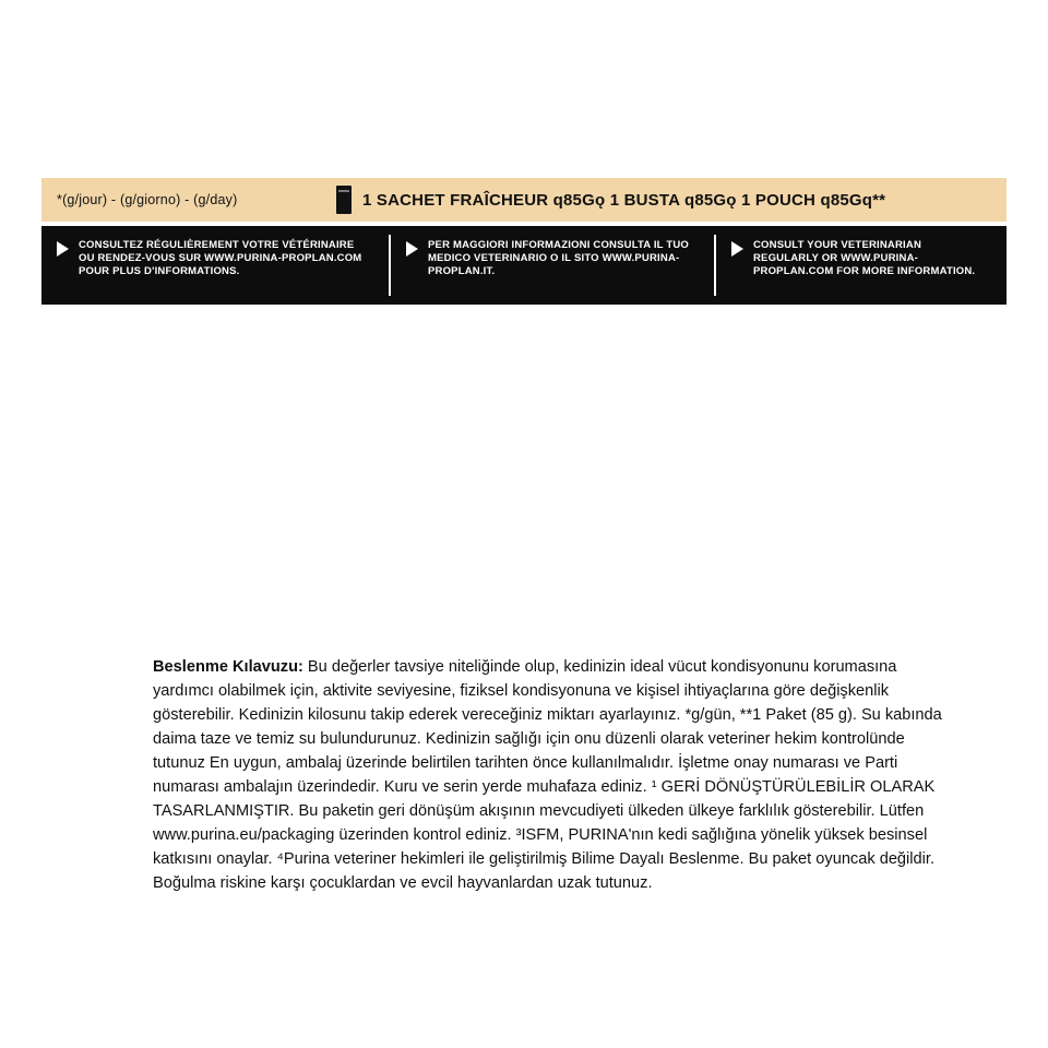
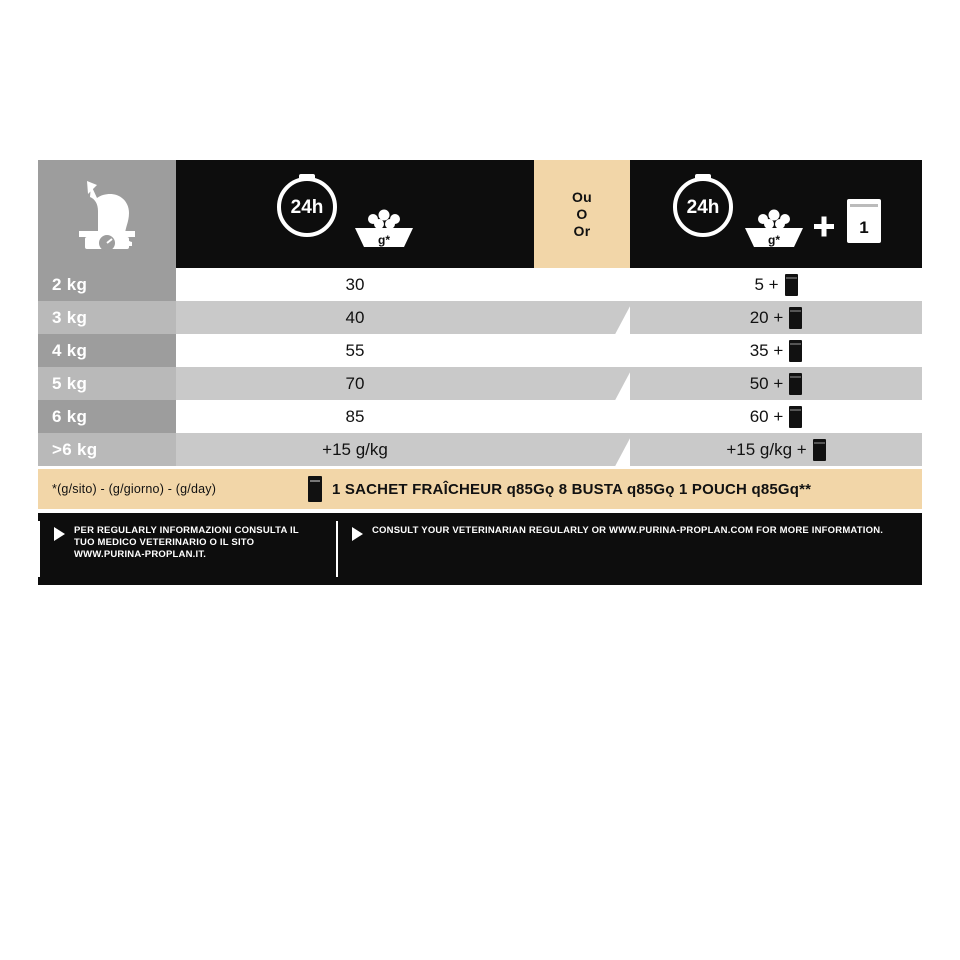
+ 	24h g*	Ou O Or	24h g* 1
+ 2 kg	30		5 +
+ 3 kg	40		20 +
+ 4 kg	55		35 +
+ 5 kg	70		50 +
+ 6 kg	85		60 +
+ >6 kg	+15 g/kg		+15 g/kg +
- *(g/jour) - (g/giorno) - (g/day)
+ *(g/sito) - (g/giorno) - (g/day)
- 1 SACHET FRAÎCHEUR q85Gǫ 1 BUSTA q85Gǫ 1 POUCH q85Gq**
+ 1 SACHET FRAÎCHEUR q85Gǫ 8 BUSTA q85Gǫ 1 POUCH q85Gq**
- CONSULTEZ RÉGULIÈREMENT VOTRE VÉTÉRINAIRE OU RENDEZ-VOUS SUR WWW.PURINA-PROPLAN.COM POUR PLUS D'INFORMATIONS.
- PER MAGGIORI INFORMAZIONI CONSULTA IL TUO MEDICO VETERINARIO O IL SITO WWW.PURINA-PROPLAN.IT.
+ PER REGULARLY INFORMAZIONI CONSULTA IL TUO MEDICO VETERINARIO O IL SITO WWW.PURINA-PROPLAN.IT.
  CONSULT YOUR VETERINARIAN REGULARLY OR WWW.PURINA-PROPLAN.COM FOR MORE INFORMATION.
- Beslenme Kılavuzu: Bu değerler tavsiye niteliğinde olup, kedinizin ideal vücut kondisyonunu korumasına yardımcı olabilmek için, aktivite seviyesine, fiziksel kondisyonuna ve kişisel ihtiyaçlarına göre değişkenlik gösterebilir. Kedinizin kilosunu takip ederek vereceğiniz miktarı ayarlayınız. *g/gün, **1 Paket (85 g). Su kabında daima taze ve temiz su bulundurunuz. Kedinizin sağlığı için onu düzenli olarak veteriner hekim kontrolünde tutunuz En uygun, ambalaj üzerinde belirtilen tarihten önce kullanılmalıdır. İşletme onay numarası ve Parti numarası ambalajın üzerindedir. Kuru ve serin yerde muhafaza ediniz. ¹ GERİ DÖNÜŞTÜRÜLEBİLİR OLARAK TASARLANMIŞTIR. Bu paketin geri dönüşüm akışının mevcudiyeti ülkeden ülkeye farklılık gösterebilir. Lütfen www.purina.eu/packaging üzerinden kontrol ediniz. ³ISFM, PURINA'nın kedi sağlığına yönelik yüksek besinsel katkısını onaylar. ⁴Purina veteriner hekimleri ile geliştirilmiş Bilime Dayalı Beslenme. Bu paket oyuncak değildir. Boğulma riskine karşı çocuklardan ve evcil hayvanlardan uzak tutunuz.
